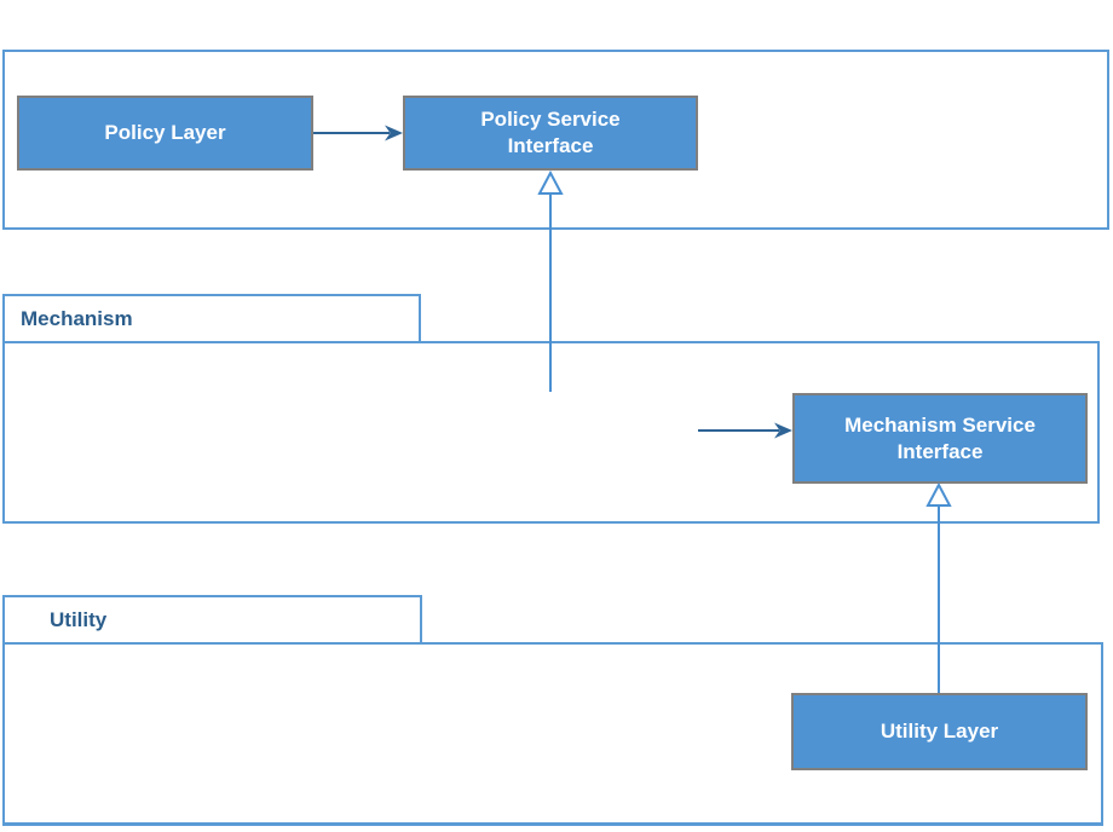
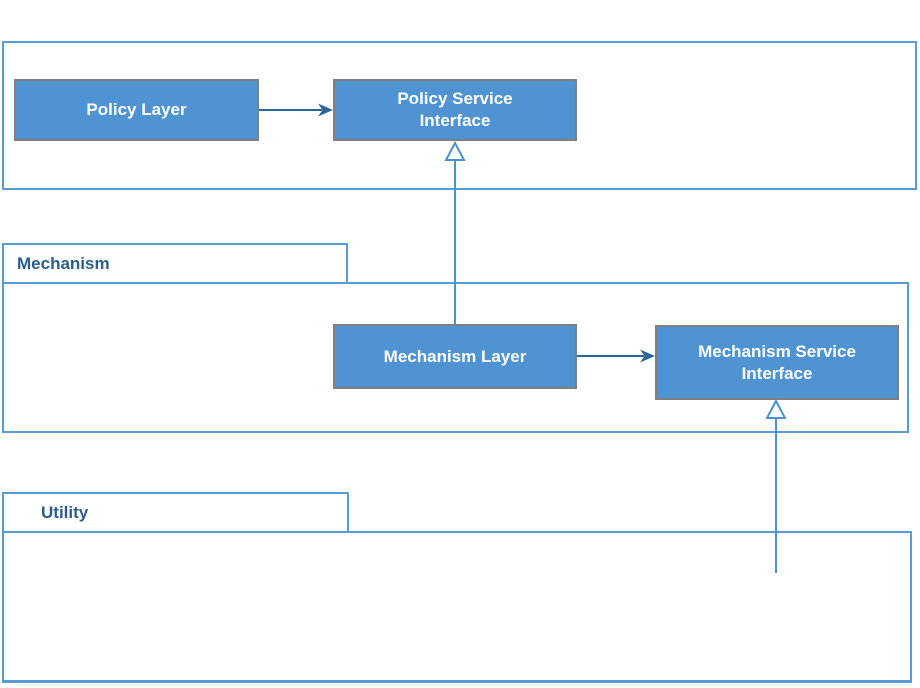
  Mechanism
  Utility
  Policy Layer
  Policy Service
  Interface
+ Mechanism Layer
  Mechanism Service
  Interface
- Utility Layer
